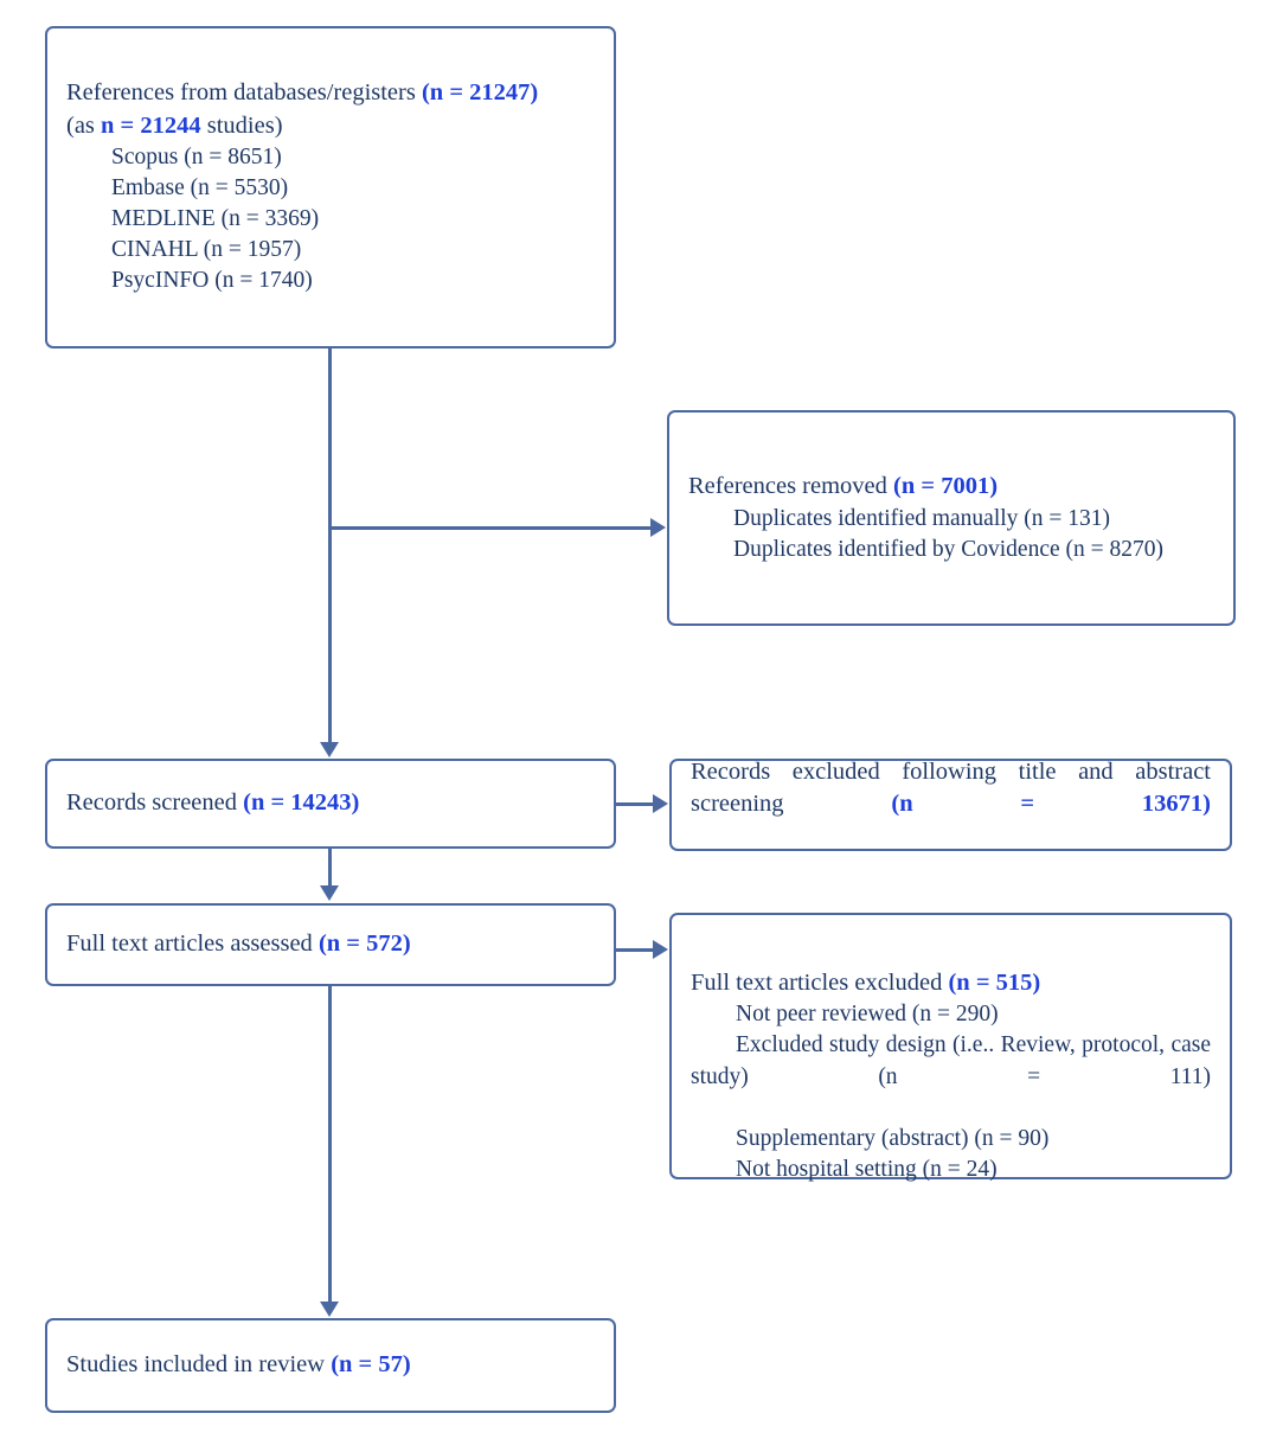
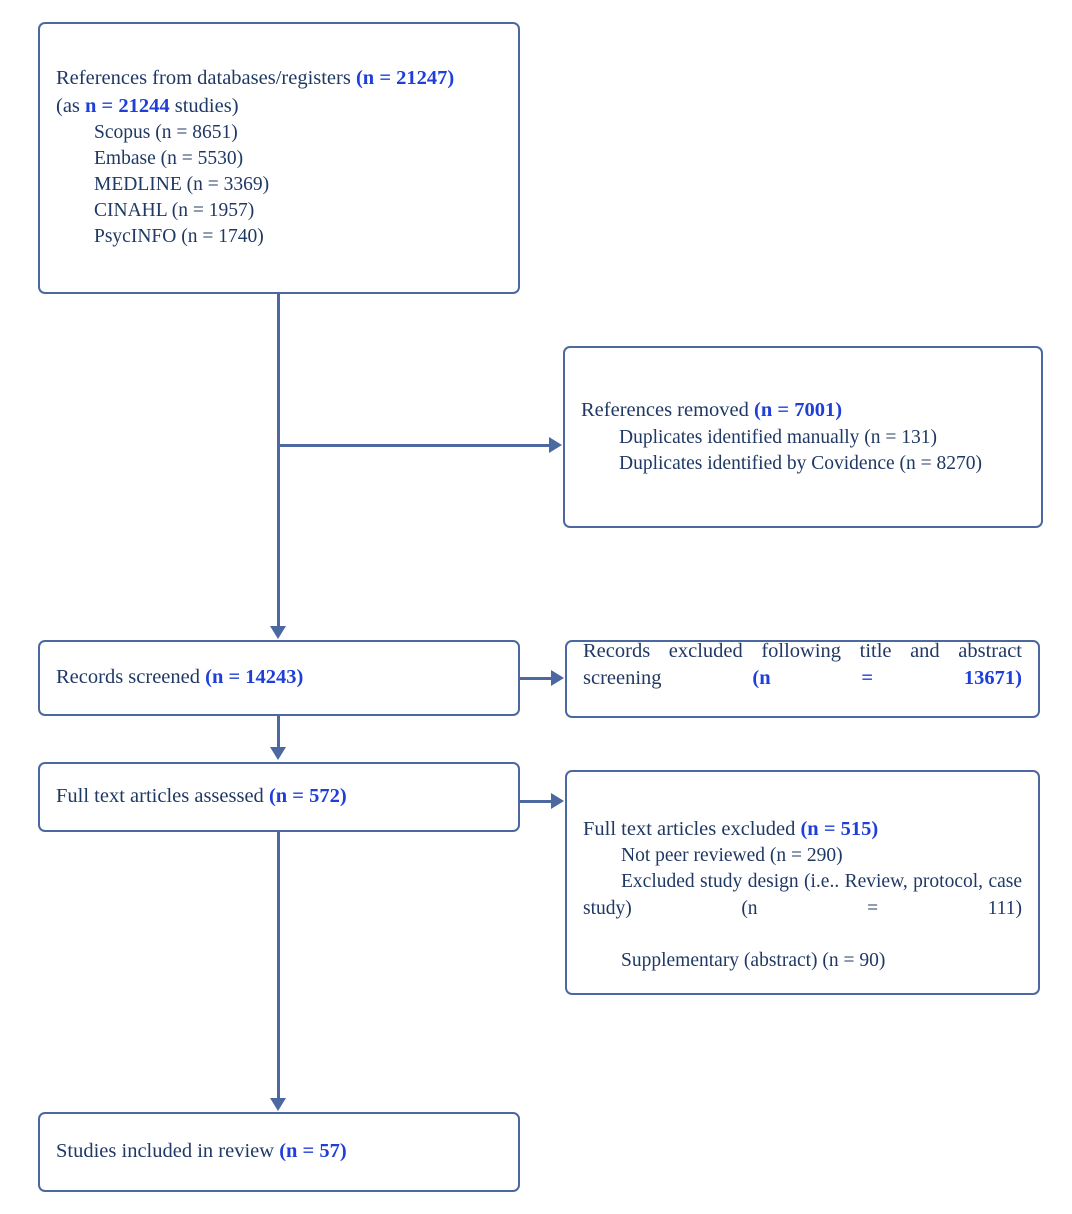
  References from databases/registers (n = 21247)
  (as n = 21244 studies)
  Scopus (n = 8651)
  Embase (n = 5530)
  MEDLINE (n = 3369)
  CINAHL (n = 1957)
  PsycINFO (n = 1740)
  References removed (n = 7001)
  Duplicates identified manually (n = 131)
  Duplicates identified by Covidence (n = 8270)
  Records screened (n = 14243)
  Records excluded following title and abstract screening (n = 13671)
  Full text articles assessed (n = 572)
  Full text articles excluded (n = 515)
  Not peer reviewed (n = 290)
  Excluded study design (i.e.. Review, protocol, case study) (n = 111)
  Supplementary (abstract) (n = 90)
- Not hospital setting (n = 24)
  Studies included in review (n = 57)
